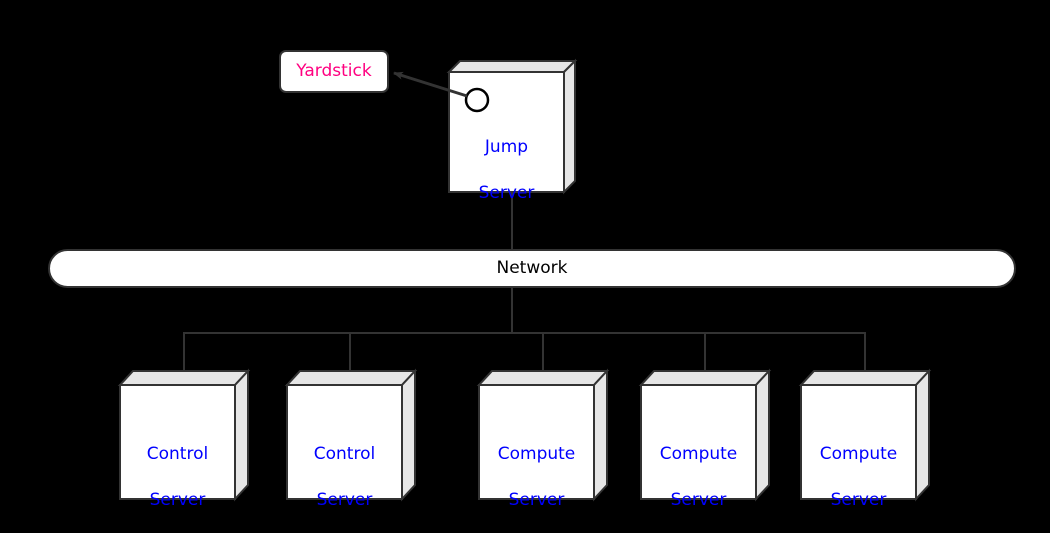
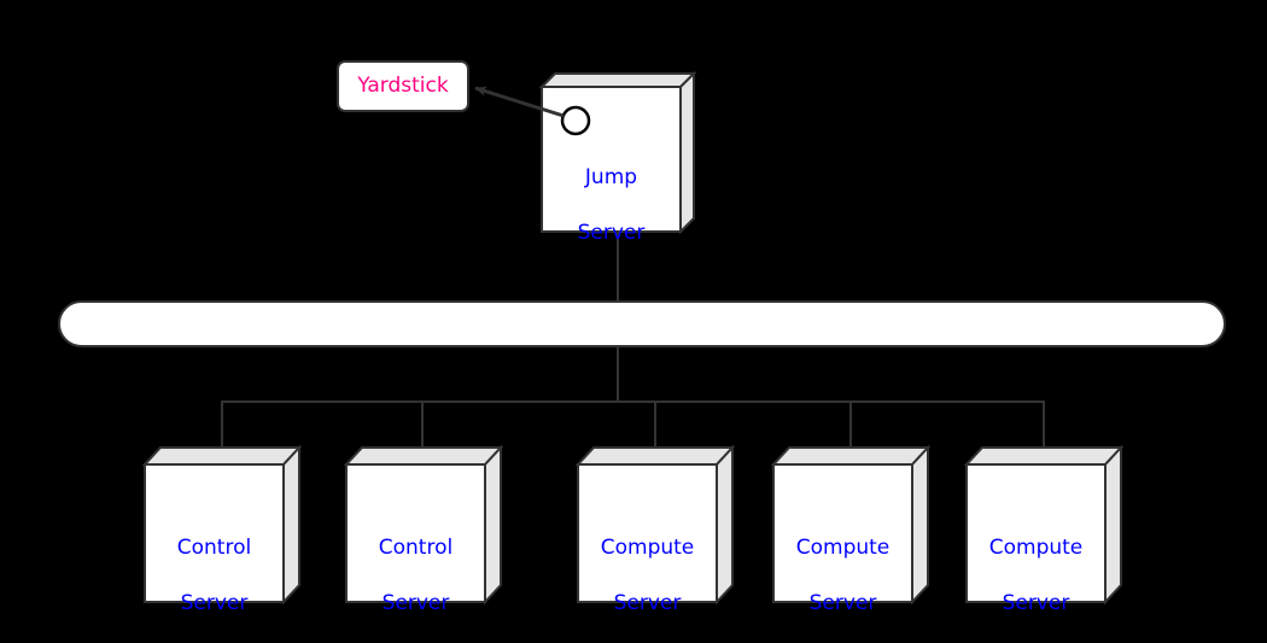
  Yardstick
  Jump
  Server
- Network
  Control
  Server
  Control
  Server
  Compute
  Server
  Compute
  Server
  Compute
  Server
